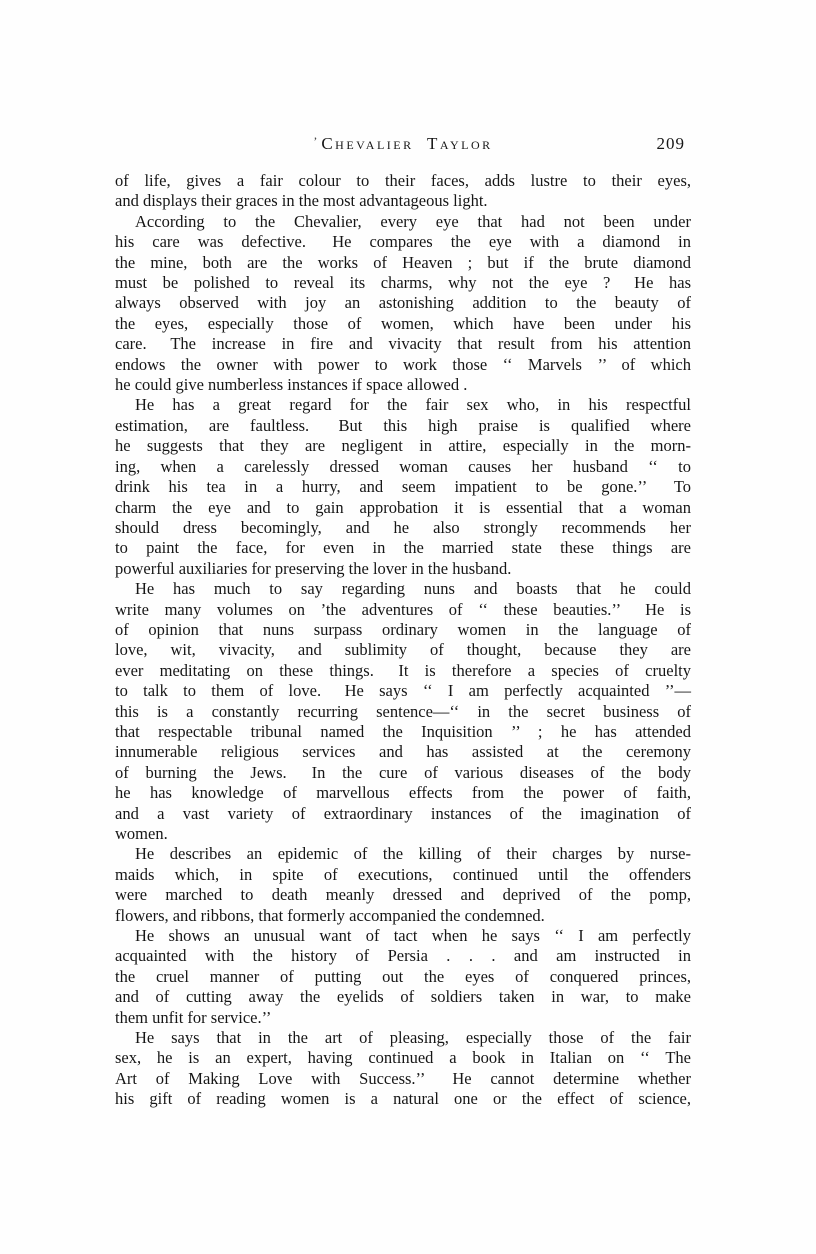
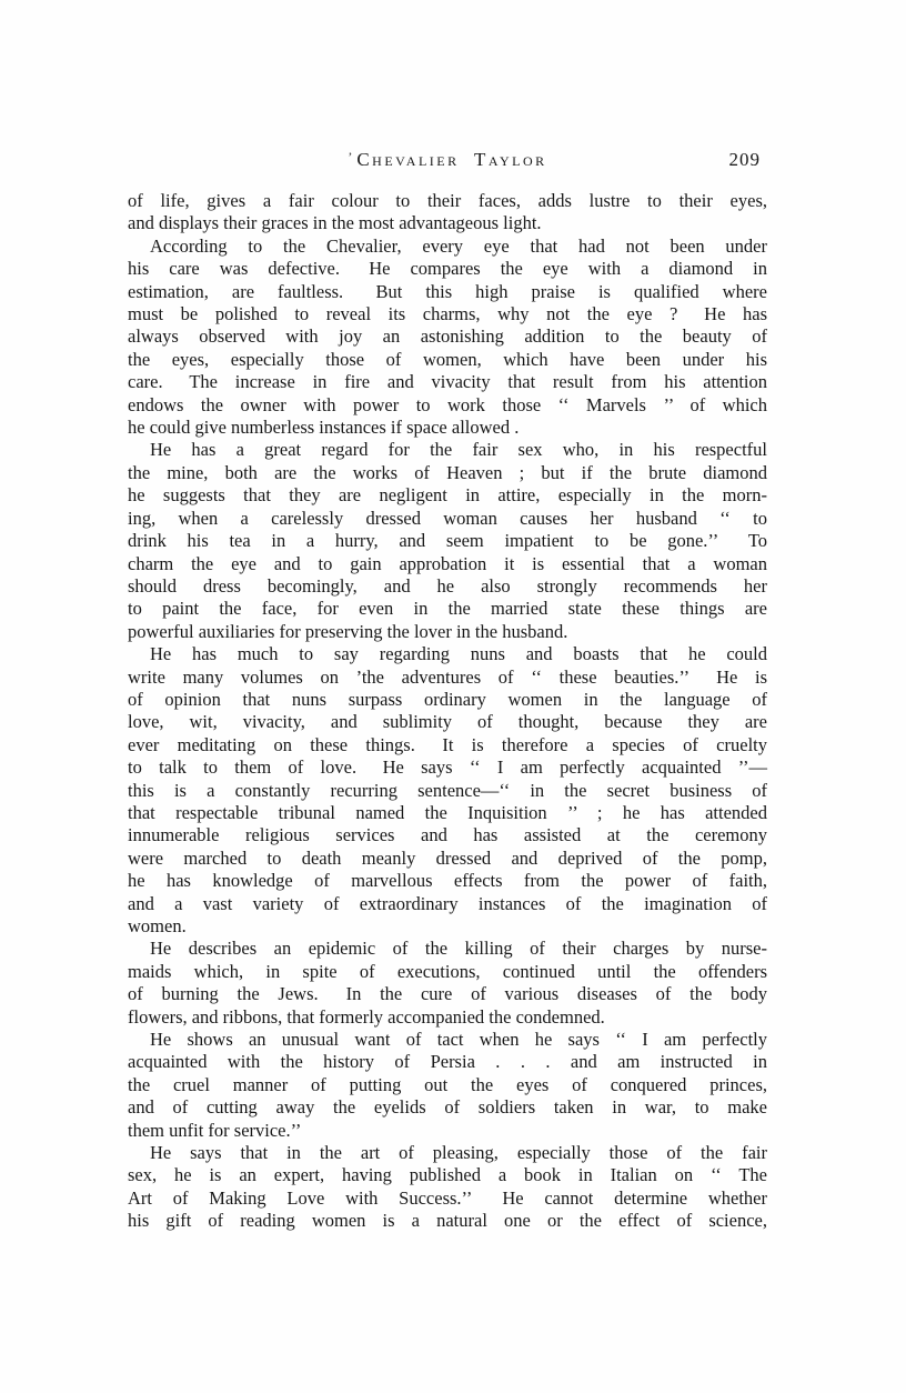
  ’ Chevalier Taylor
  209
  of life, gives a fair colour to their faces, adds lustre to their eyes,
  and displays their graces in the most advantageous light.
  According to the Chevalier, every eye that had not been under
  his care was defective. He compares the eye with a diamond in
- the mine, both are the works of Heaven ; but if the brute diamond
+ estimation, are faultless. But this high praise is qualified where
  must be polished to reveal its charms, why not the eye ? He has
  always observed with joy an astonishing addition to the beauty of
  the eyes, especially those of women, which have been under his
  care. The increase in fire and vivacity that result from his attention
  endows the owner with power to work those ‘‘ Marvels ’’ of which
  he could give numberless instances if space allowed .
  He has a great regard for the fair sex who, in his respectful
- estimation, are faultless. But this high praise is qualified where
+ the mine, both are the works of Heaven ; but if the brute diamond
  he suggests that they are negligent in attire, especially in the morn-
  ing, when a carelessly dressed woman causes her husband ‘‘ to
  drink his tea in a hurry, and seem impatient to be gone.’’ To
  charm the eye and to gain approbation it is essential that a woman
  should dress becomingly, and he also strongly recommends her
  to paint the face, for even in the married state these things are
  powerful auxiliaries for preserving the lover in the husband.
  He has much to say regarding nuns and boasts that he could
  write many volumes on ’the adventures of ‘‘ these beauties.’’ He is
  of opinion that nuns surpass ordinary women in the language of
  love, wit, vivacity, and sublimity of thought, because they are
  ever meditating on these things. It is therefore a species of cruelty
  to talk to them of love. He says ‘‘ I am perfectly acquainted ’’—
  this is a constantly recurring sentence—‘‘ in the secret business of
  that respectable tribunal named the Inquisition ’’ ; he has attended
  innumerable religious services and has assisted at the ceremony
- of burning the Jews. In the cure of various diseases of the body
+ were marched to death meanly dressed and deprived of the pomp,
  he has knowledge of marvellous effects from the power of faith,
  and a vast variety of extraordinary instances of the imagination of
  women.
  He describes an epidemic of the killing of their charges by nurse-
  maids which, in spite of executions, continued until the offenders
- were marched to death meanly dressed and deprived of the pomp,
+ of burning the Jews. In the cure of various diseases of the body
  flowers, and ribbons, that formerly accompanied the condemned.
  He shows an unusual want of tact when he says ‘‘ I am perfectly
  acquainted with the history of Persia . . . and am instructed in
  the cruel manner of putting out the eyes of conquered princes,
  and of cutting away the eyelids of soldiers taken in war, to make
  them unfit for service.’’
  He says that in the art of pleasing, especially those of the fair
- sex, he is an expert, having continued a book in Italian on ‘‘ The
+ sex, he is an expert, having published a book in Italian on ‘‘ The
  Art of Making Love with Success.’’ He cannot determine whether
  his gift of reading women is a natural one or the effect of science,
